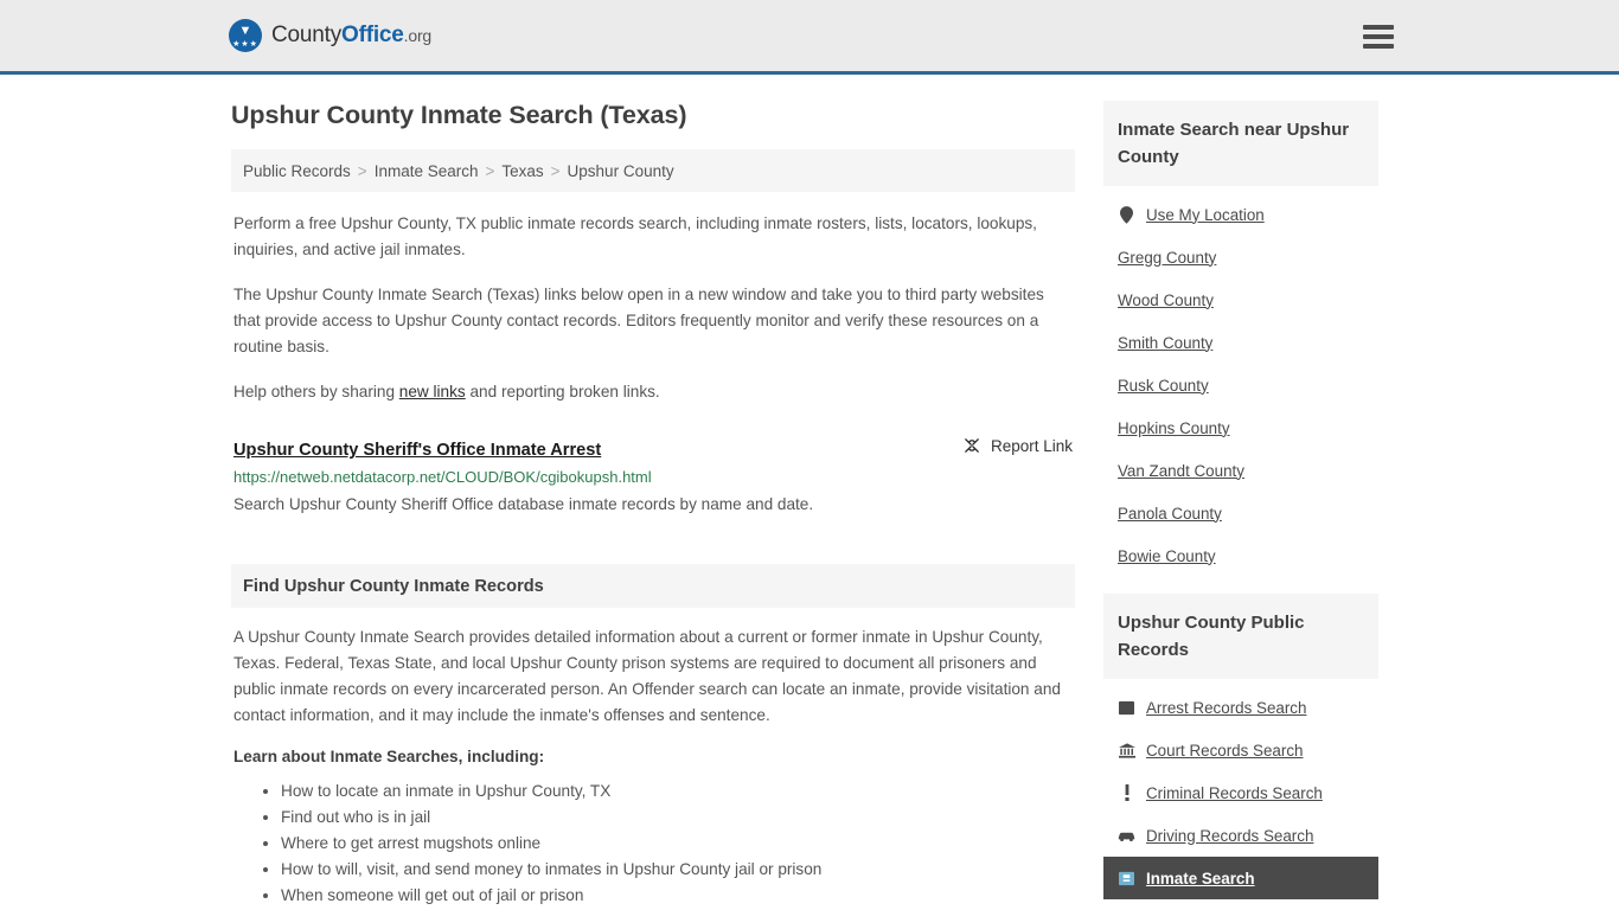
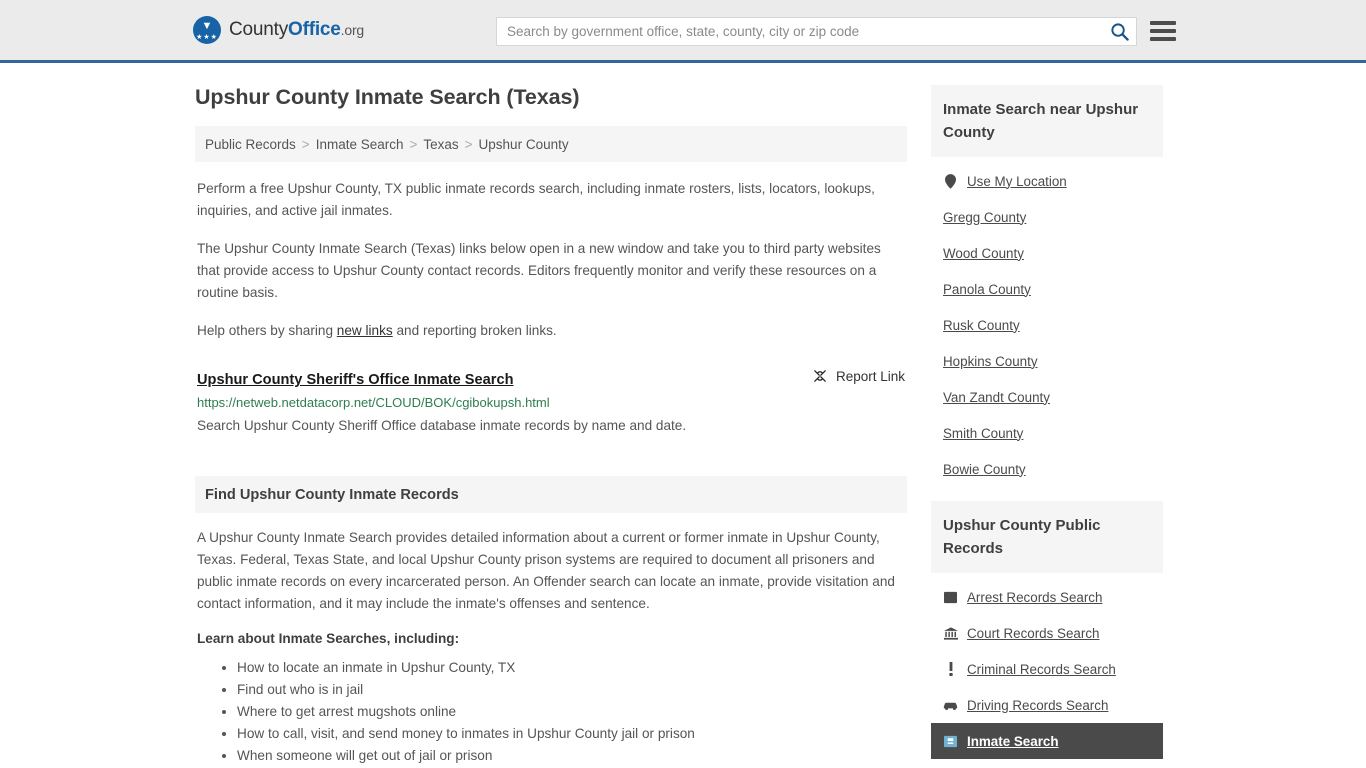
  ▼
  CountyOffice.org
+ Search by government office, state, county, city or zip code
  Upshur County Inmate Search (Texas)
  Public Records
  >
  Inmate Search
  >
  Texas
  >
  Upshur County
  Perform a free Upshur County, TX public inmate records search, including inmate rosters, lists, locators, lookups, inquiries, and active jail inmates.
  The Upshur County Inmate Search (Texas) links below open in a new window and take you to third party websites that provide access to Upshur County contact records. Editors frequently monitor and verify these resources on a routine basis.
  Help others by sharing new links and reporting broken links.
- Upshur County Sheriff's Office Inmate Arrest
+ Upshur County Sheriff's Office Inmate Search
  Report Link
  https://netweb.netdatacorp.net/CLOUD/BOK/cgibokupsh.html
  Search Upshur County Sheriff Office database inmate records by name and date.
  Find Upshur County Inmate Records
  A Upshur County Inmate Search provides detailed information about a current or former inmate in Upshur County, Texas. Federal, Texas State, and local Upshur County prison systems are required to document all prisoners and public inmate records on every incarcerated person. An Offender search can locate an inmate, provide visitation and contact information, and it may include the inmate's offenses and sentence.
  Learn about Inmate Searches, including:
  How to locate an inmate in Upshur County, TX
  Find out who is in jail
  Where to get arrest mugshots online
- How to will, visit, and send money to inmates in Upshur County jail or prison
+ How to call, visit, and send money to inmates in Upshur County jail or prison
  When someone will get out of jail or prison
  Inmate Search near Upshur County
  Use My Location
  Gregg County
  Wood County
- Smith County
+ Panola County
  Rusk County
  Hopkins County
  Van Zandt County
- Panola County
+ Smith County
  Bowie County
  Upshur County Public Records
  Arrest Records Search
  Court Records Search
  Criminal Records Search
  Driving Records Search
  Inmate Search
